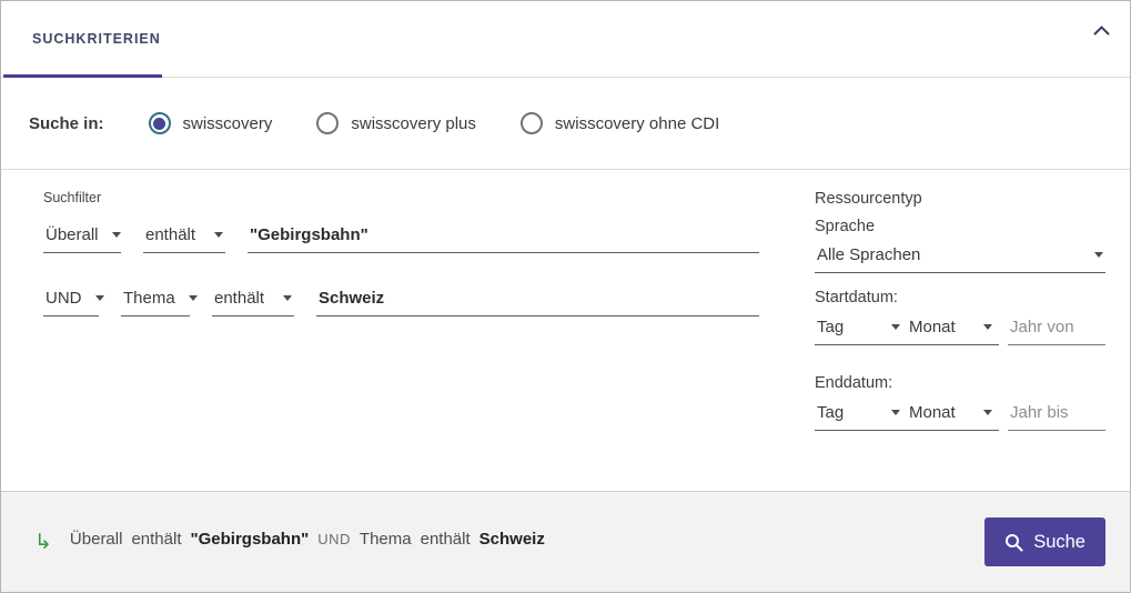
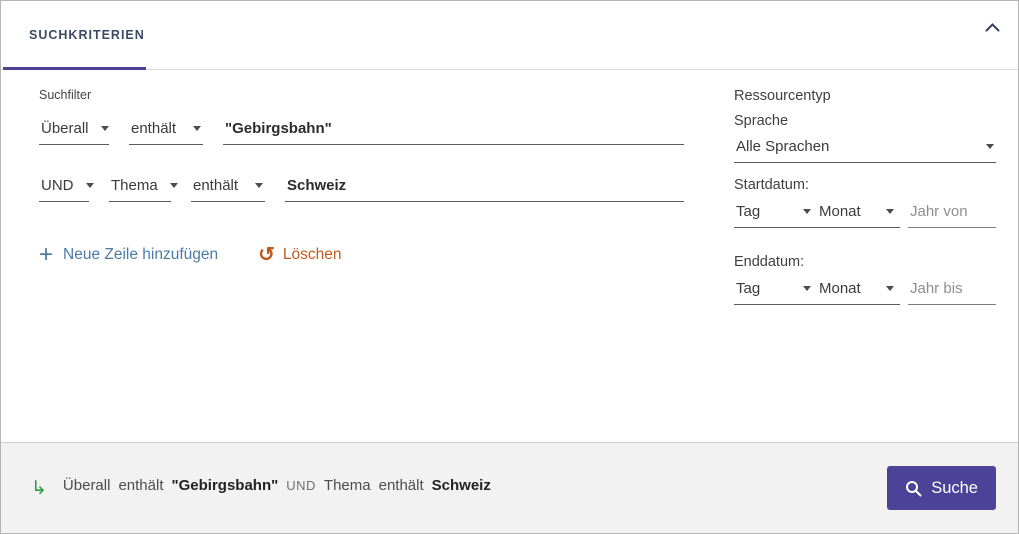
  SUCHKRITERIEN
- Suche in:
- swisscovery
- swisscovery plus
- swisscovery ohne CDI
  Suchfilter
  Überall
  enthält
  "Gebirgsbahn"
  UND
  Thema
  enthält
  Schweiz
+ +
+ Neue Zeile hinzufügen
+ ↺
+ Löschen
  Ressourcentyp
  Sprache
  Alle Sprachen
  Startdatum:
  Tag
  Monat
  Jahr von
  Enddatum:
  Tag
  Monat
  Jahr bis
  ↳
  Überall
  enthält
  "Gebirgsbahn"
  UND
  Thema
  enthält
  Schweiz
  Suche
